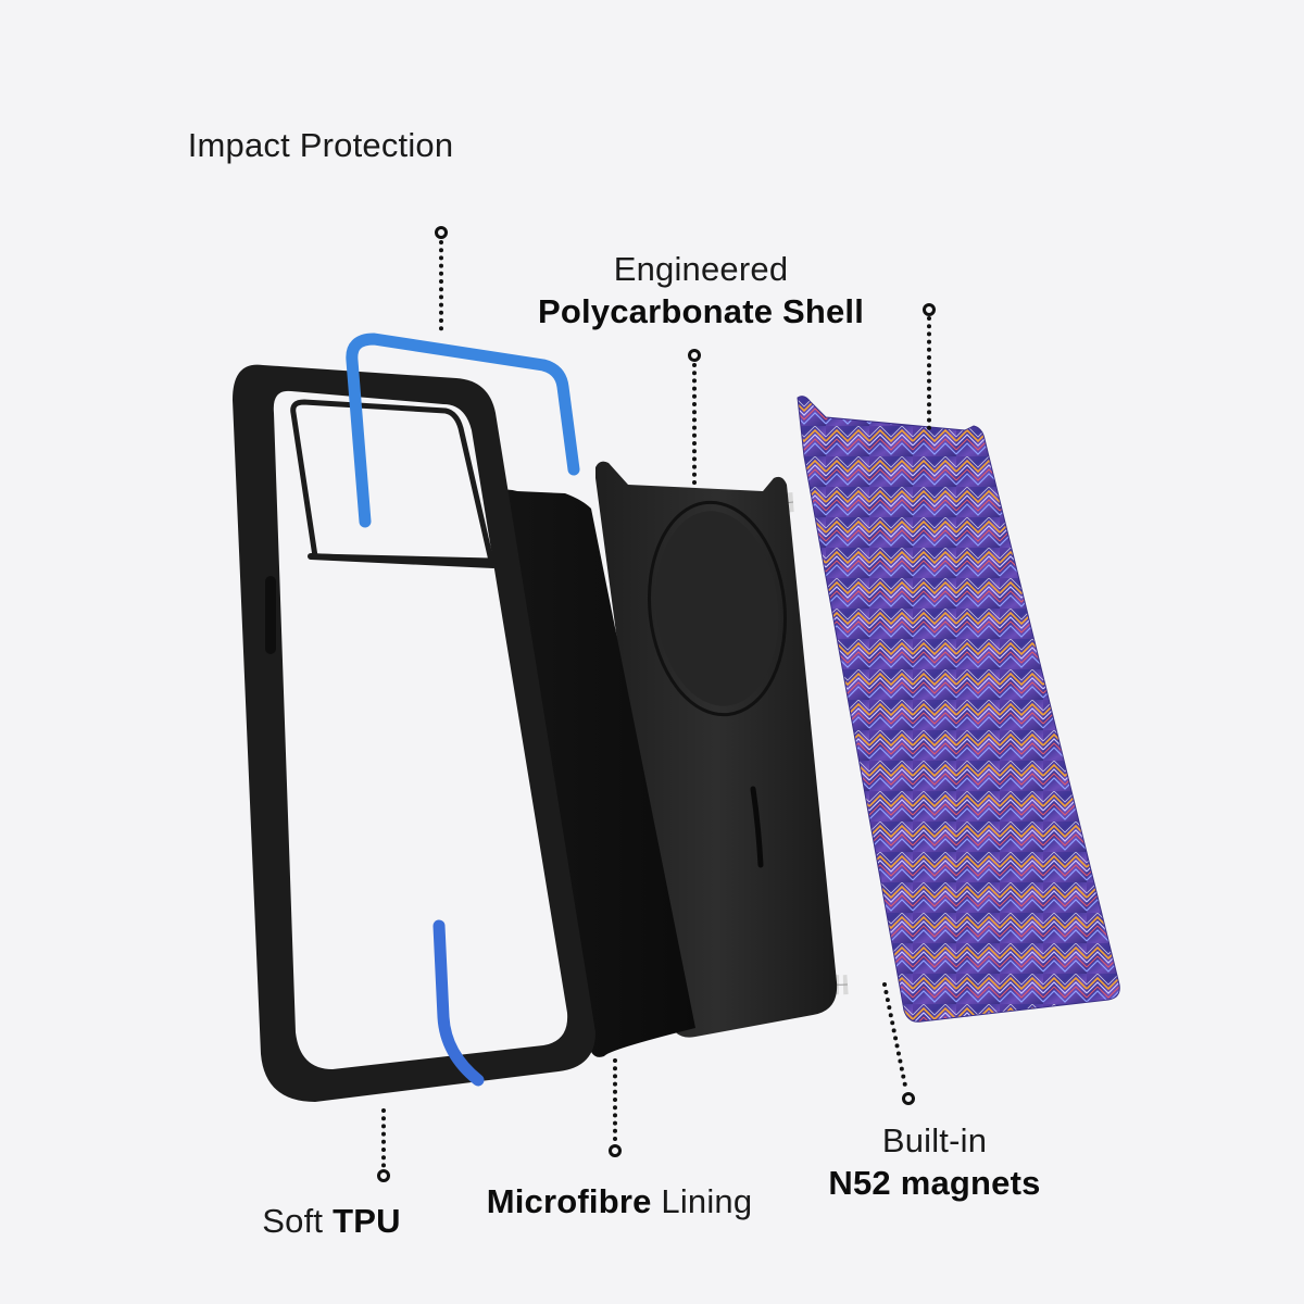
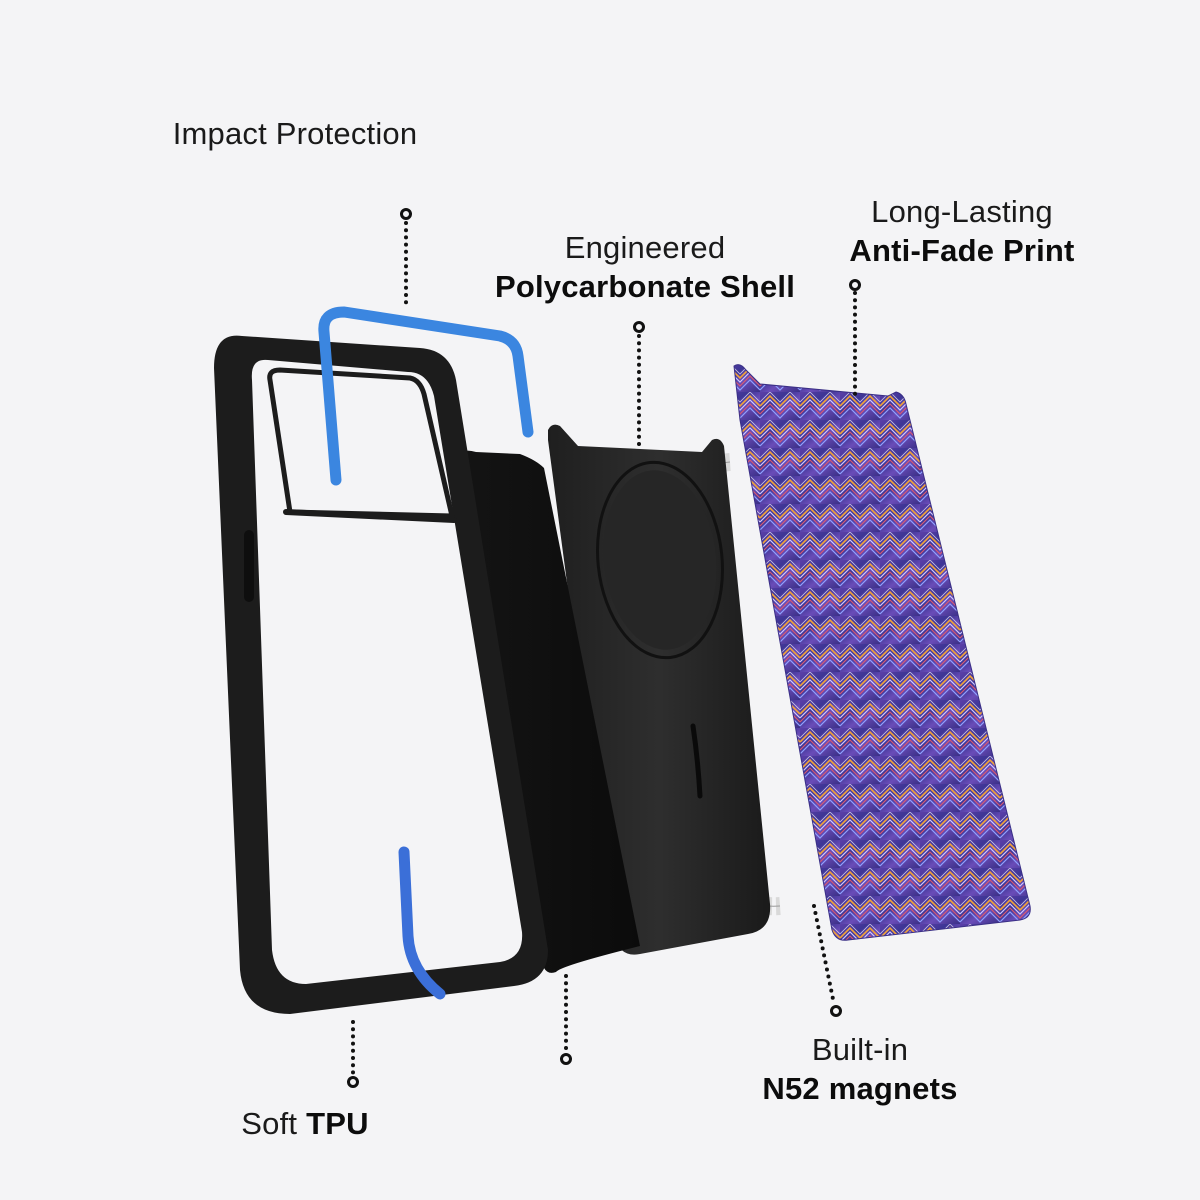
  Impact Protection
  Engineered
  Polycarbonate Shell
+ Long-Lasting
+ Anti-Fade Print
  Soft TPU
- Microfibre Lining
  Built-in
  N52 magnets
